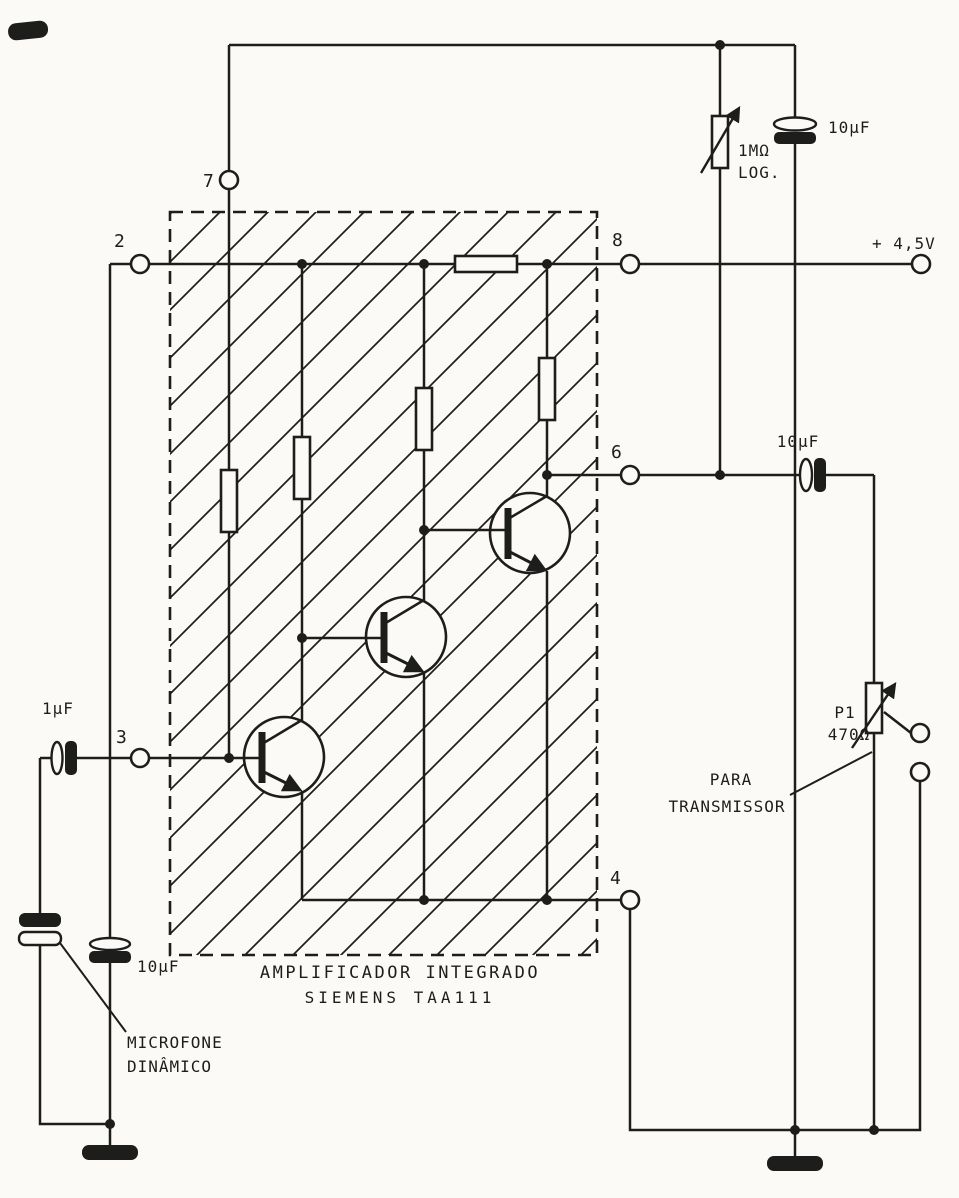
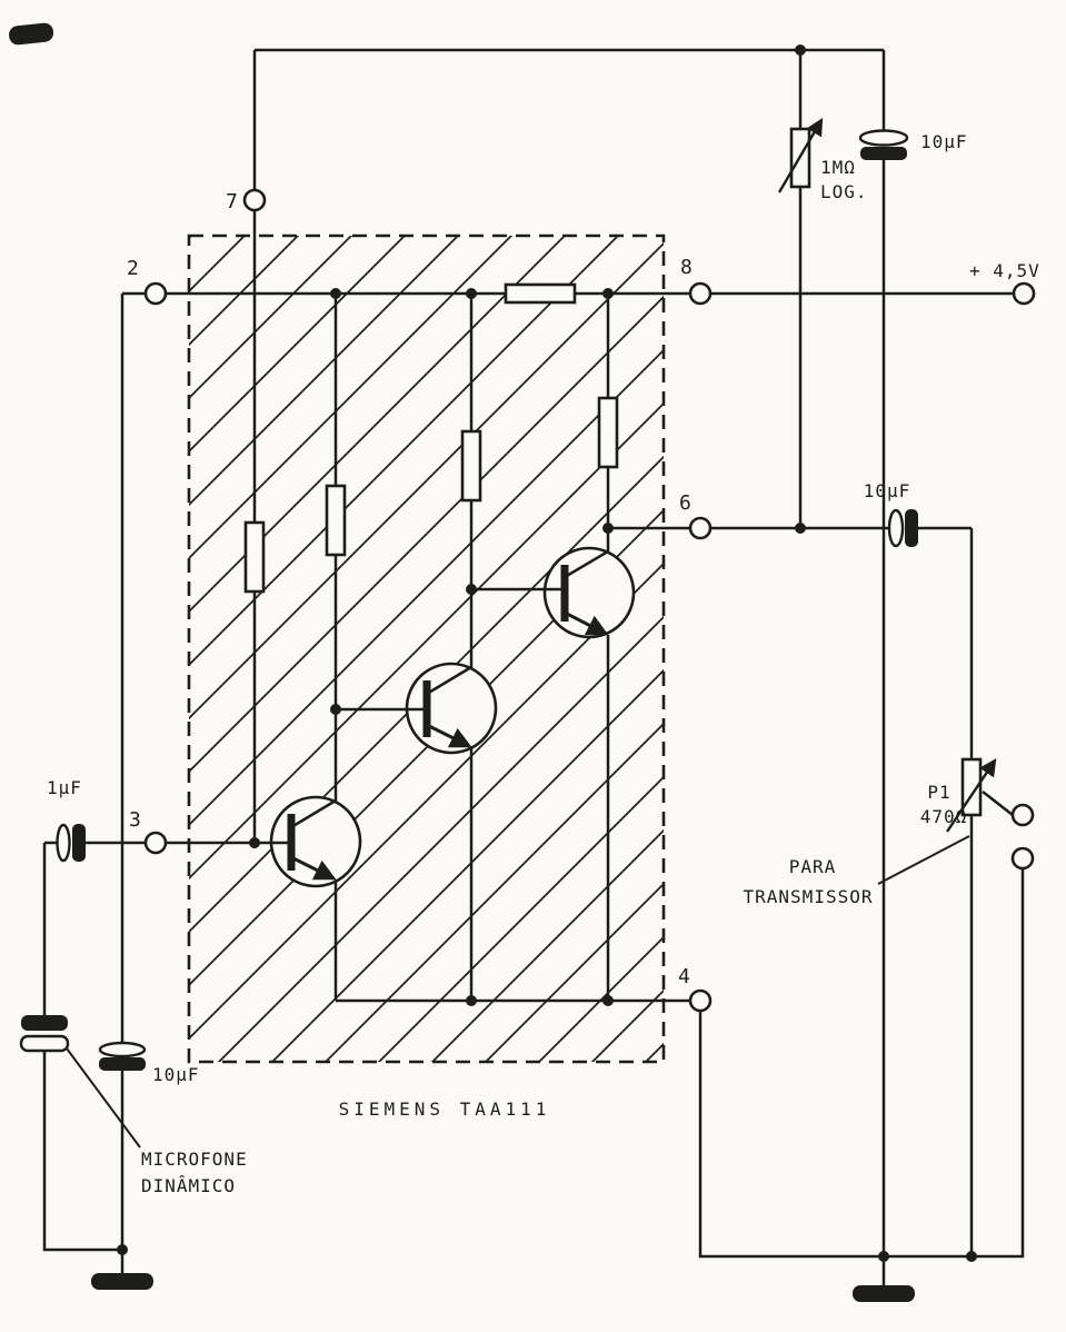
  7
  2
  8
  3
  6
  4
  + 4,5V
  1µF
  10µF
  10µF
  10µF
  1MΩ
  LOG.
  P1
  470Ω
  PARA
  TRANSMISSOR
  MICROFONE
  DINÂMICO
- AMPLIFICADOR INTEGRADO
  SIEMENS TAA111
